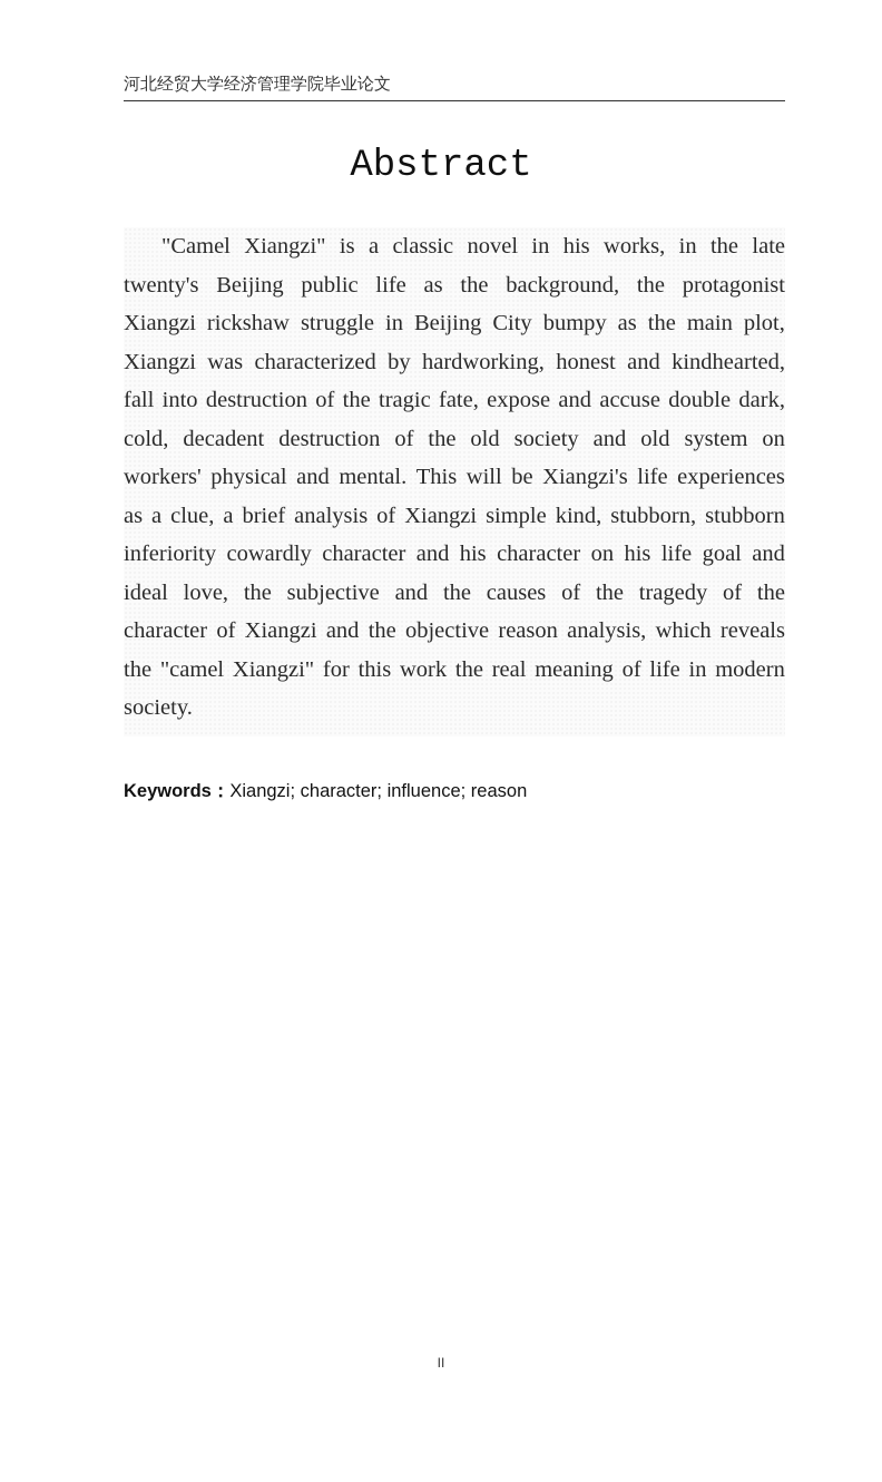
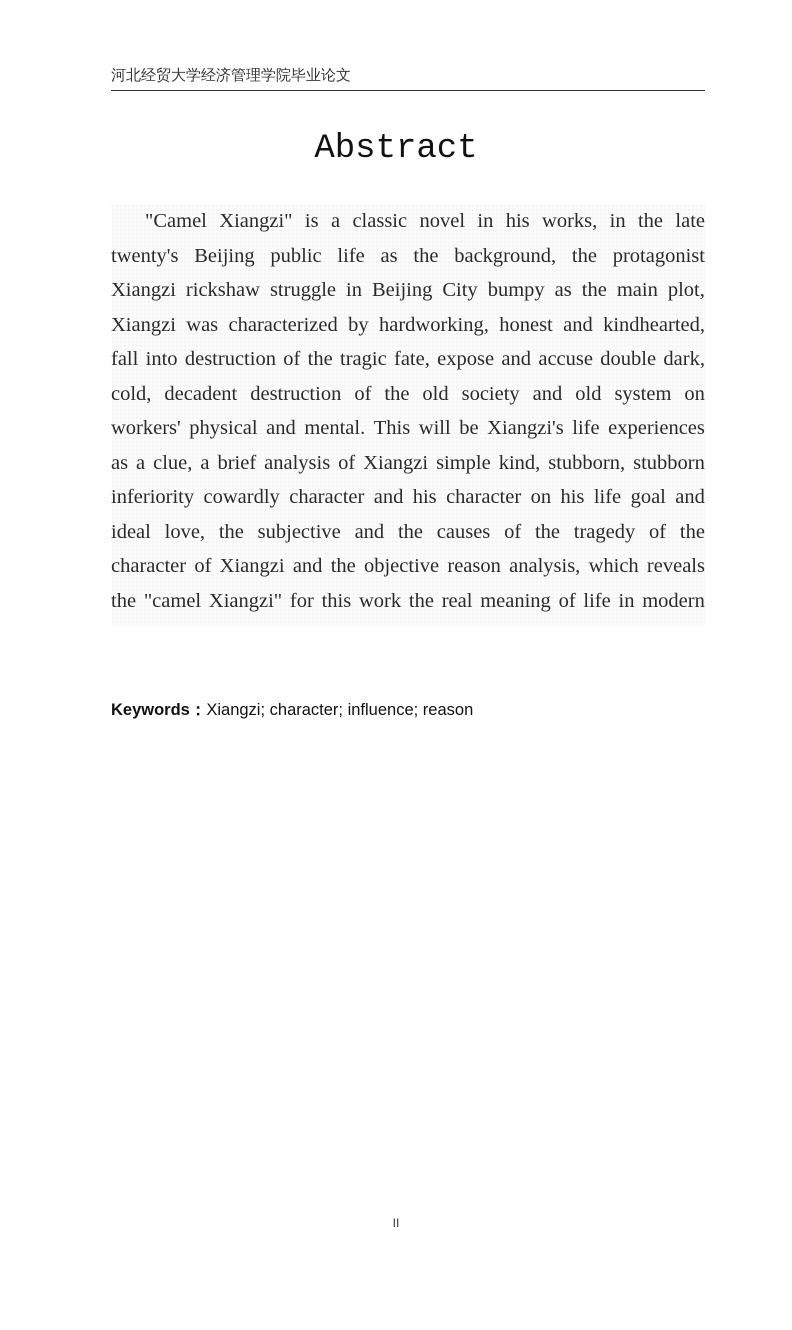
  河北经贸大学经济管理学院毕业论文
  Abstract
  "Camel
  Xiangzi"
  is
  a
  classic
  novel
  in
  his
  works,
  in
  the
  late
  twenty's
  Beijing
  public
  life
  as
  the
  background,
  the
  protagonist
  Xiangzi
  rickshaw
  struggle
  in
  Beijing
  City
  bumpy
  as
  the
  main
  plot,
  Xiangzi
  was
  characterized
  by
  hardworking,
  honest
  and
  kindhearted,
  fall
  into
  destruction
  of
  the
  tragic
  fate,
  expose
  and
  accuse
  double
  dark,
  cold,
  decadent
  destruction
  of
  the
  old
  society
  and
  old
  system
  on
  workers'
  physical
  and
  mental.
  This
  will
  be
  Xiangzi's
  life
  experiences
  as
  a
  clue,
  a
  brief
  analysis
  of
  Xiangzi
  simple
  kind,
  stubborn,
  stubborn
  inferiority
  cowardly
  character
  and
  his
  character
  on
  his
  life
  goal
  and
  ideal
  love,
  the
  subjective
  and
  the
  causes
  of
  the
  tragedy
  of
  the
  character
  of
  Xiangzi
  and
  the
  objective
  reason
  analysis,
  which
  reveals
  the
  "camel
  Xiangzi"
  for
  this
  work
  the
  real
  meaning
  of
  life
  in
  modern
- society.
  Keywords：Xiangzi; character; influence; reason
  II
